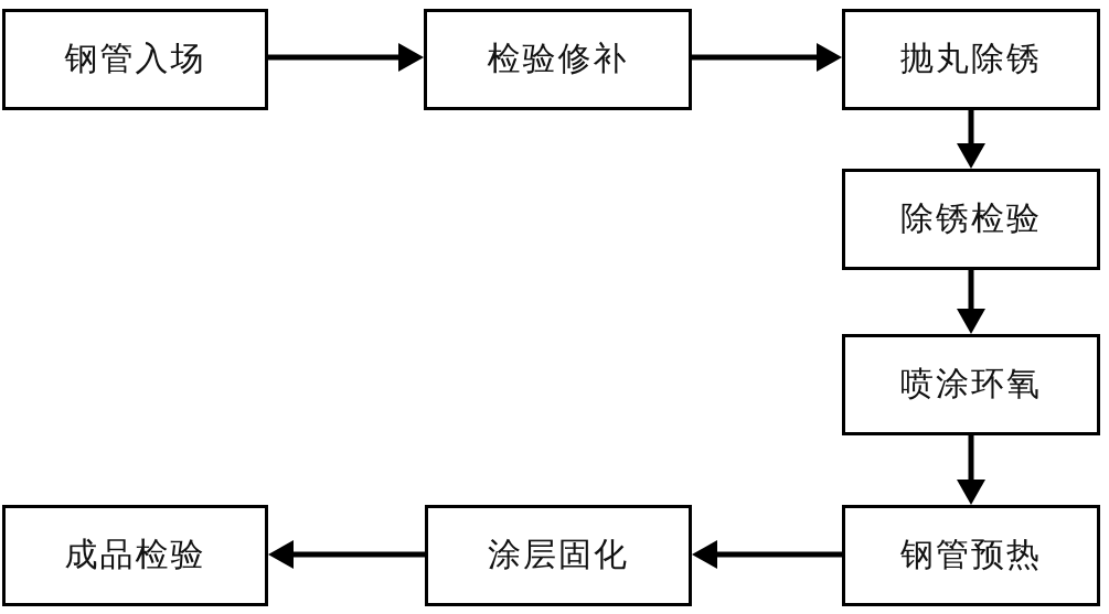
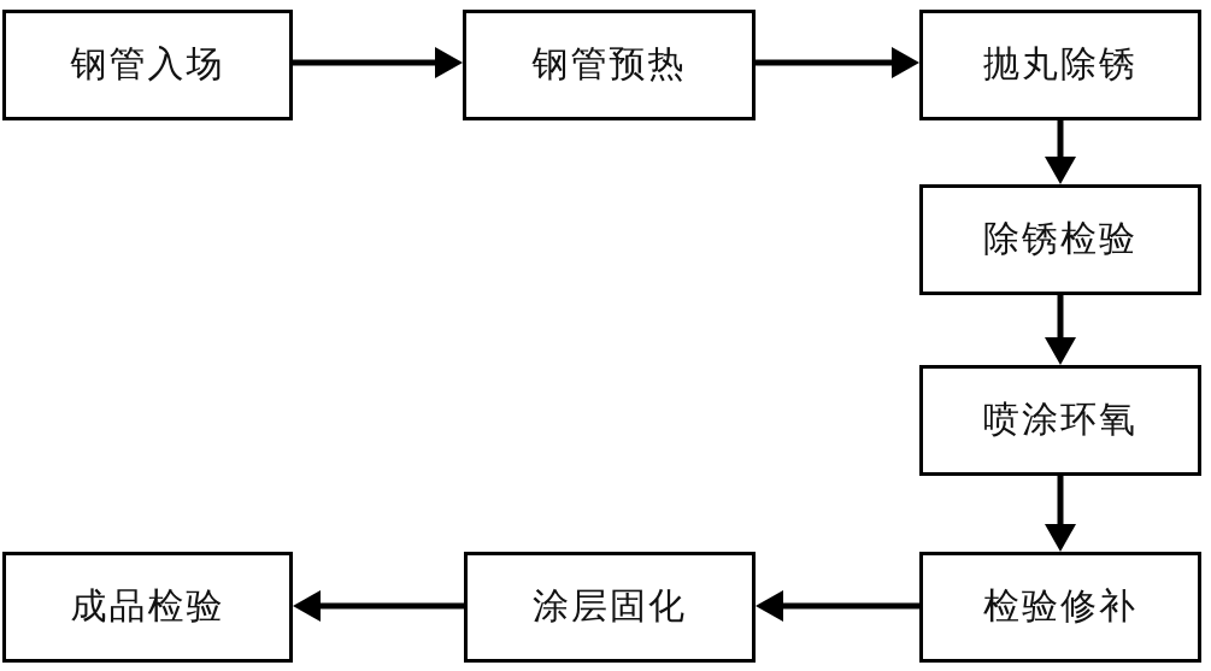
  钢管入场
- 检验修补
+ 钢管预热
  抛丸除锈
  除锈检验
  喷涂环氧
- 钢管预热
+ 检验修补
  涂层固化
  成品检验
